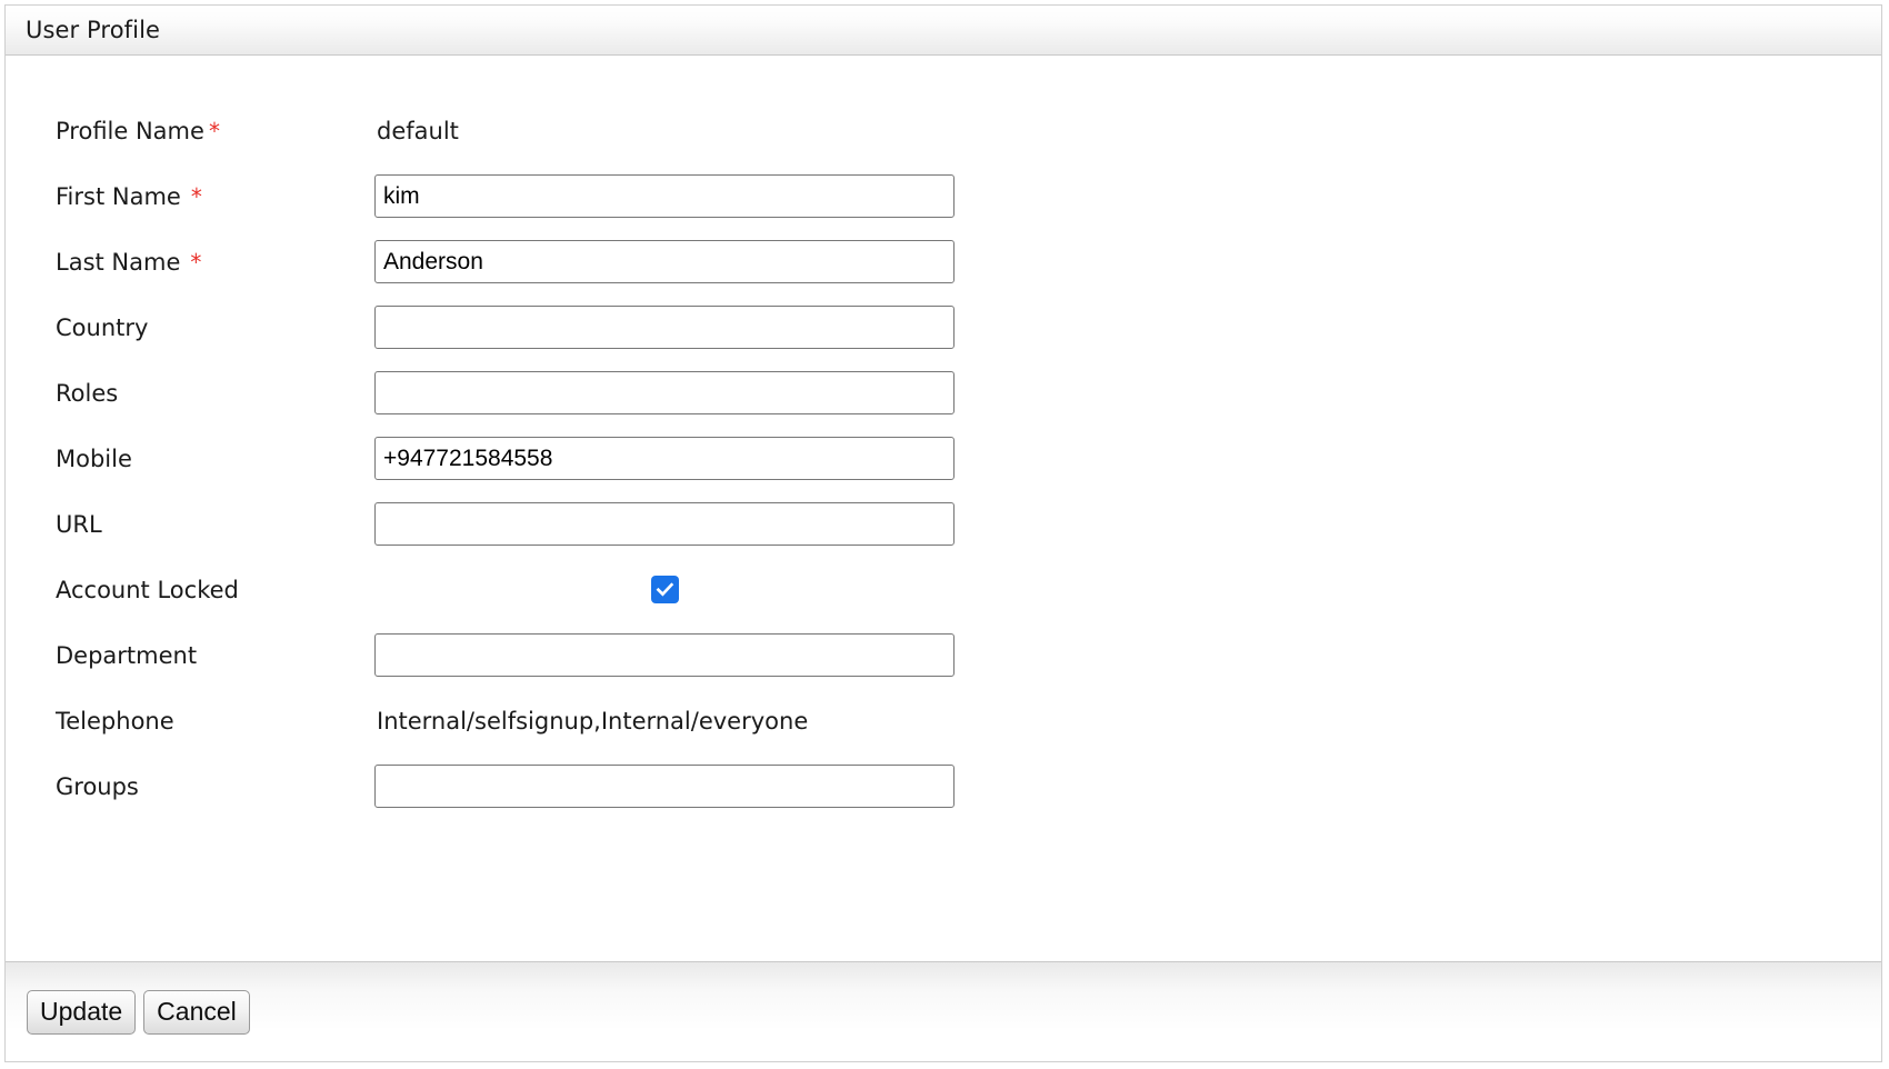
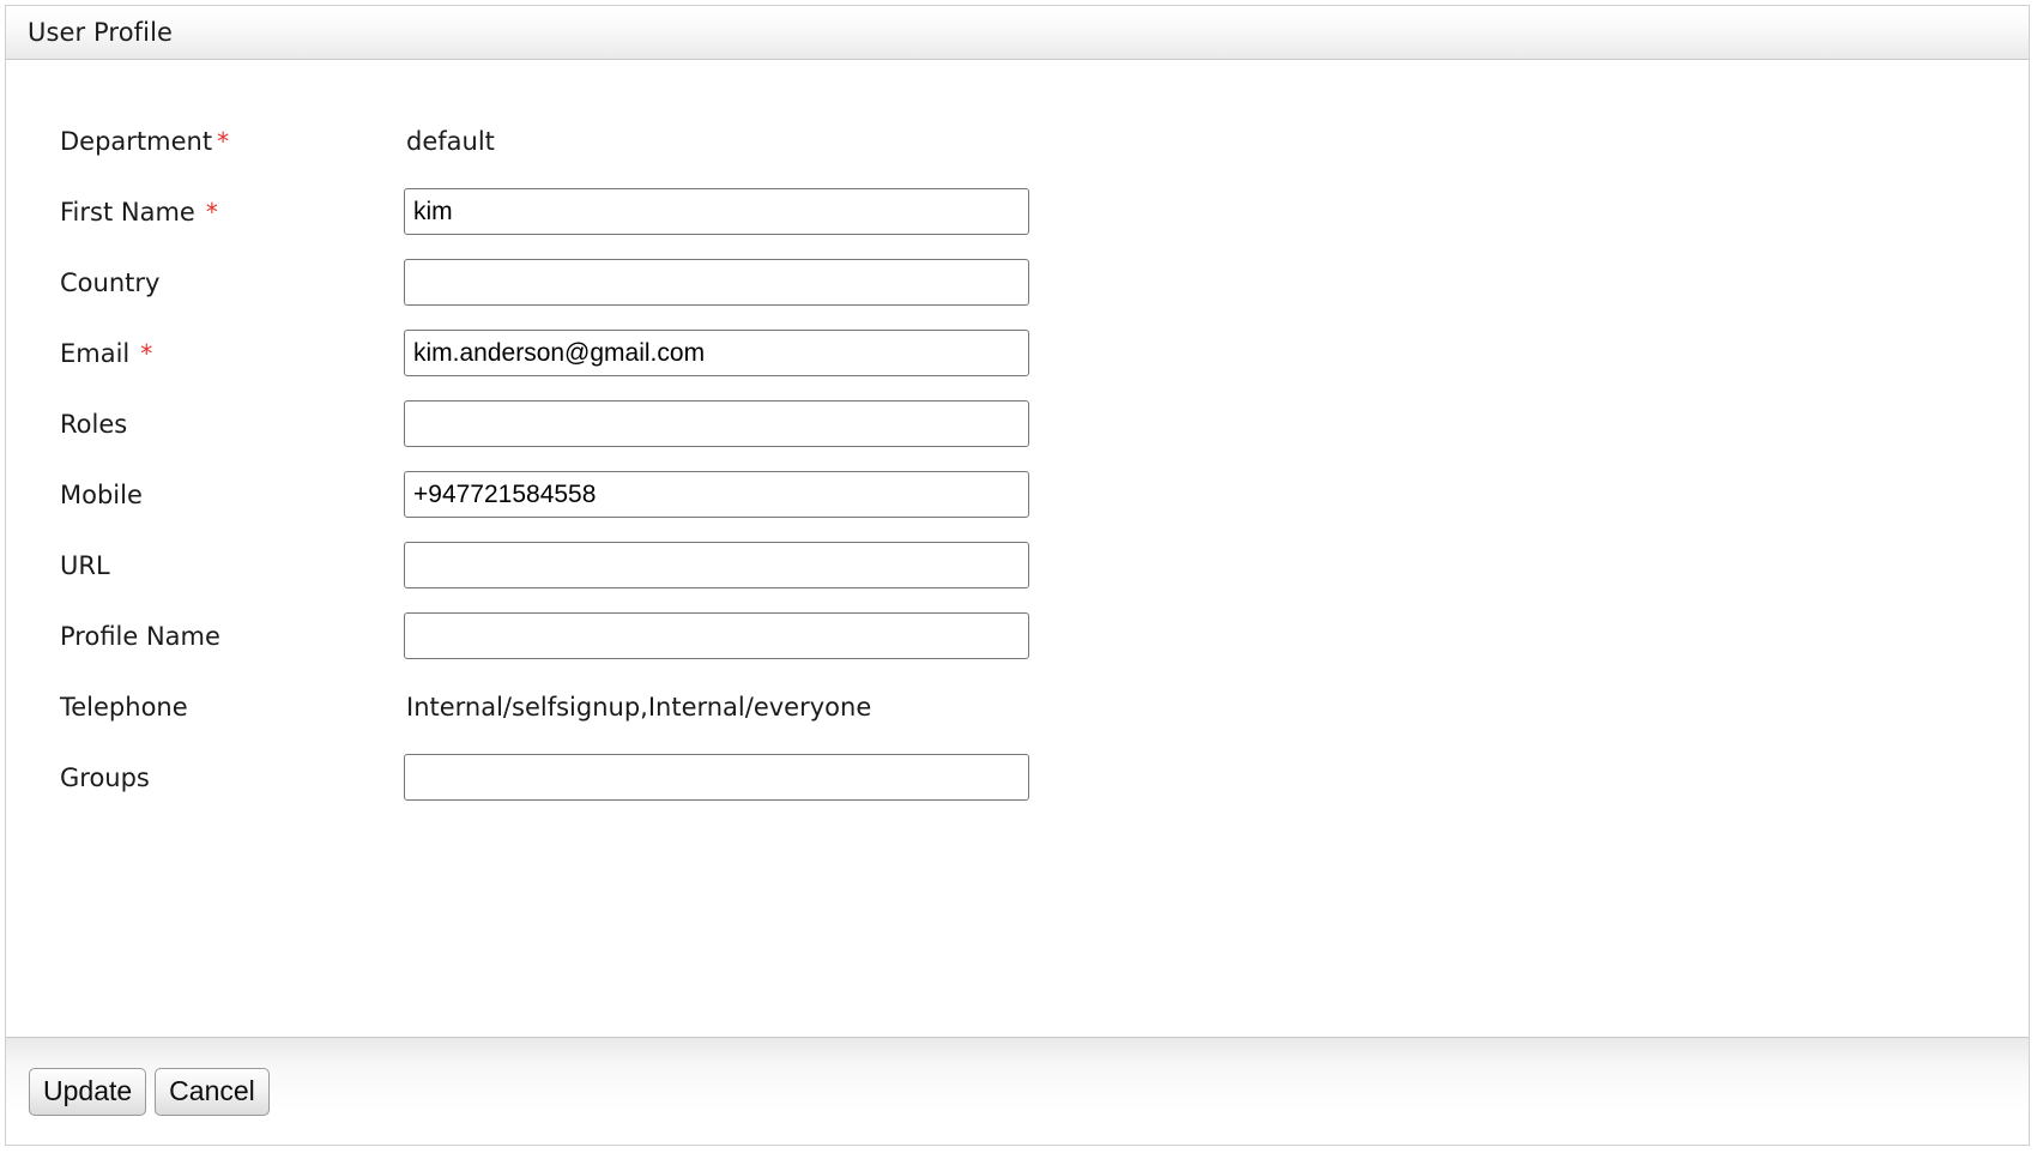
  User Profile
- Profile Name *
+ Department *
  default
  First Name *
  kim
- Last Name *
- Anderson
  Country
+ Email *
+ kim.anderson@gmail.com
  Roles
  Mobile
  +947721584558
  URL
- Account Locked
- Department
+ Profile Name
  Telephone
  Internal/selfsignup,Internal/everyone
  Groups
  Update
  Cancel
